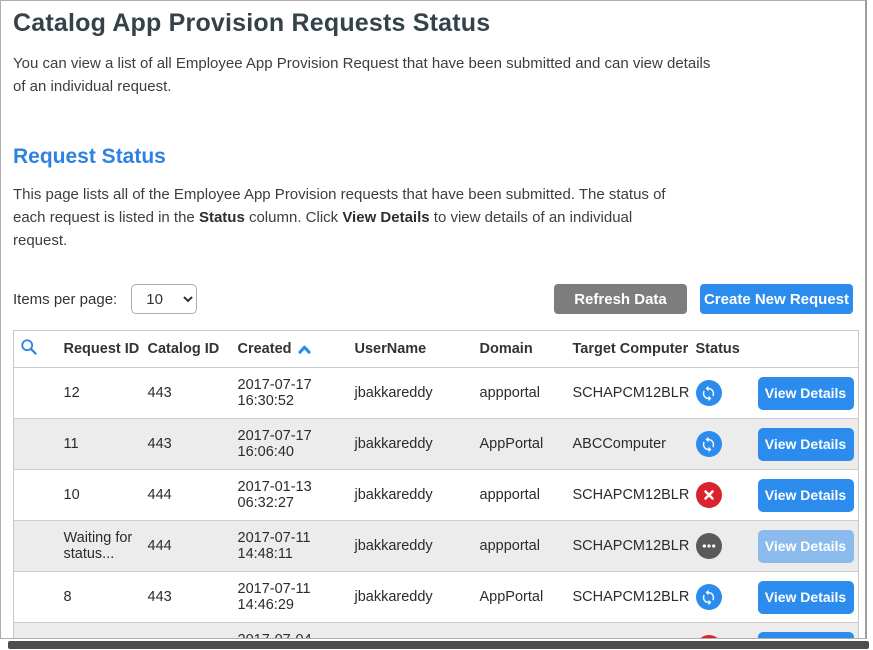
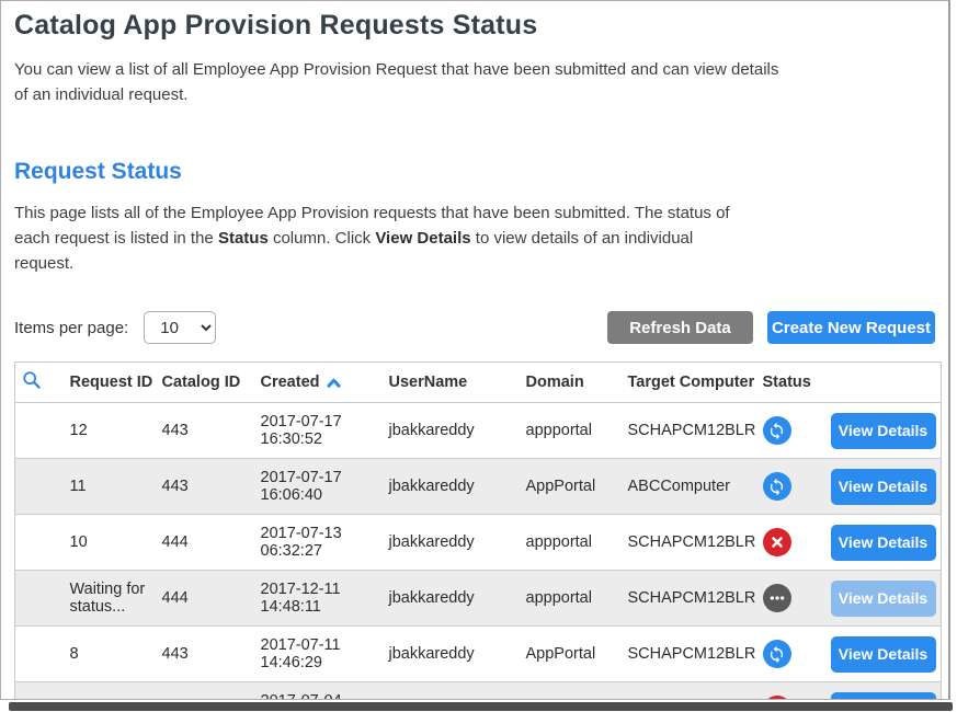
  Catalog App Provision Requests Status
  You can view a list of all Employee App Provision Request that have been submitted and can view details of an individual request.
  Request Status
  This page lists all of the Employee App Provision requests that have been submitted. The status of each request is listed in the Status column. Click View Details to view details of an individual request.
  Items per page:
  10
  Refresh Data
  Create New Request
  	Request ID	Catalog ID	Created	UserName	Domain	Target Computer	Status
  	12	443	2017-07-17 16:30:52	jbakkareddy	appportal	SCHAPCM12BLR		View Details
  	11	443	2017-07-17 16:06:40	jbakkareddy	AppPortal	ABCComputer		View Details
- 	10	444	2017-01-13 06:32:27	jbakkareddy	appportal	SCHAPCM12BLR		View Details
+ 	10	444	2017-07-13 06:32:27	jbakkareddy	appportal	SCHAPCM12BLR		View Details
- 	Waiting for status...	444	2017-07-11 14:48:11	jbakkareddy	appportal	SCHAPCM12BLR		View Details
+ 	Waiting for status...	444	2017-12-11 14:48:11	jbakkareddy	appportal	SCHAPCM12BLR		View Details
  	8	443	2017-07-11 14:46:29	jbakkareddy	AppPortal	SCHAPCM12BLR		View Details
